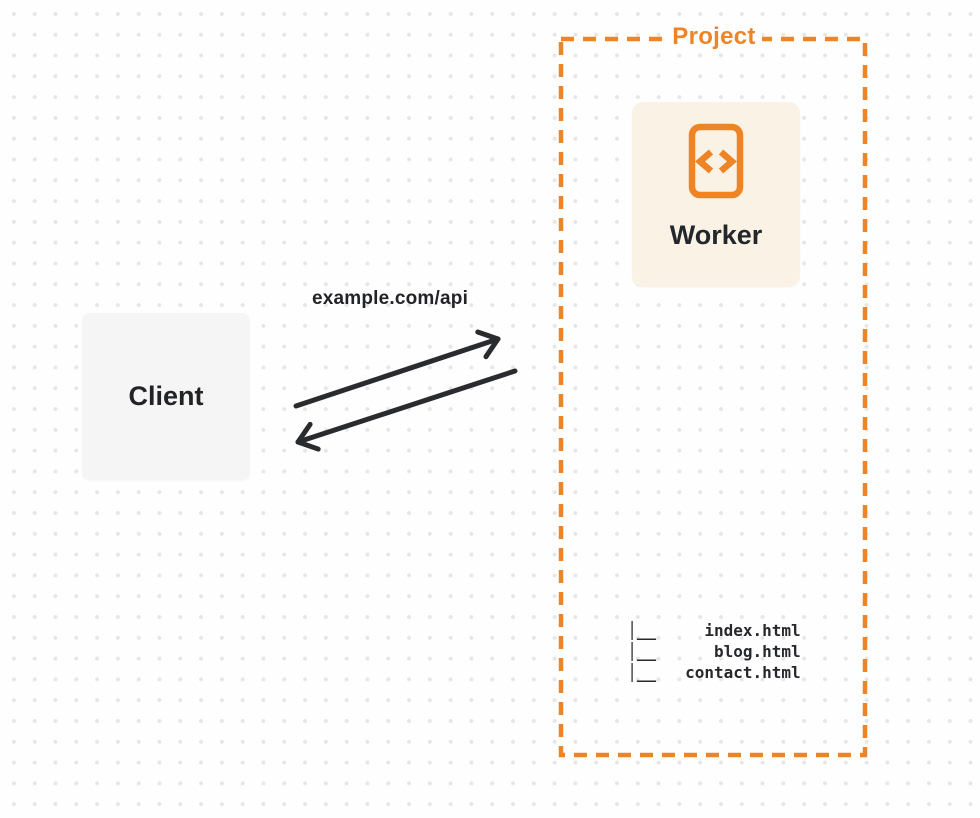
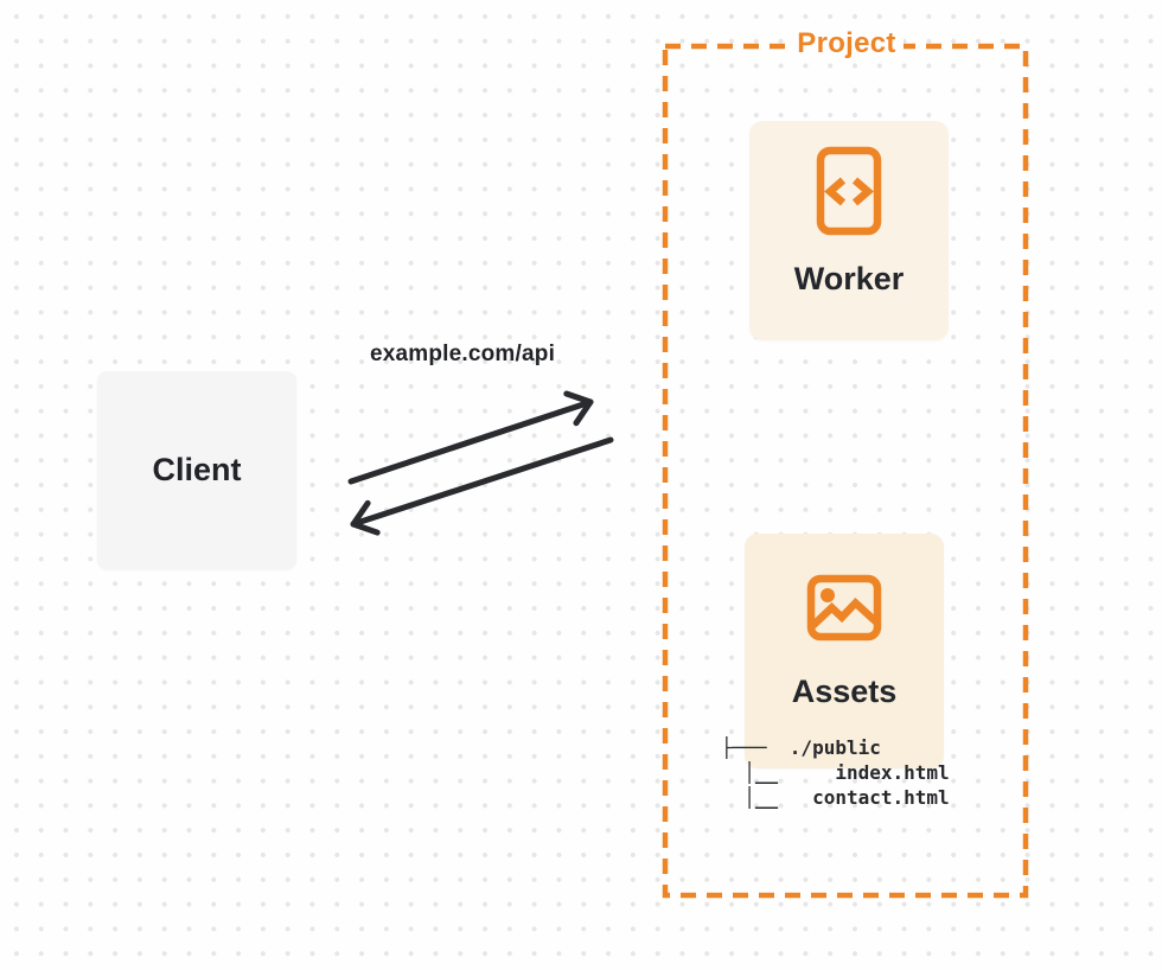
  Project
  Client
  example.com/api
  Worker
+ Assets
+ ├─── ./public
  │__ index.html
- │__ blog.html
  │__ contact.html
